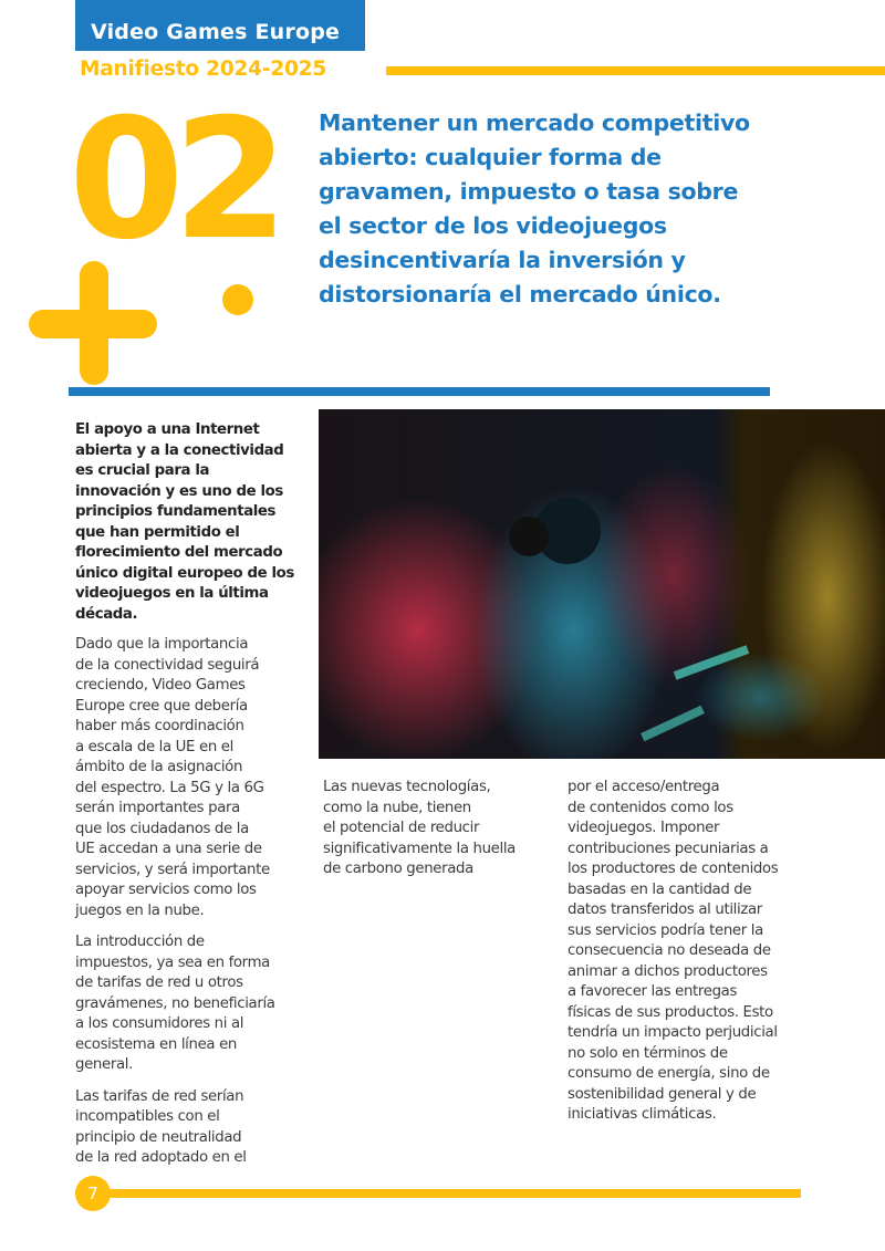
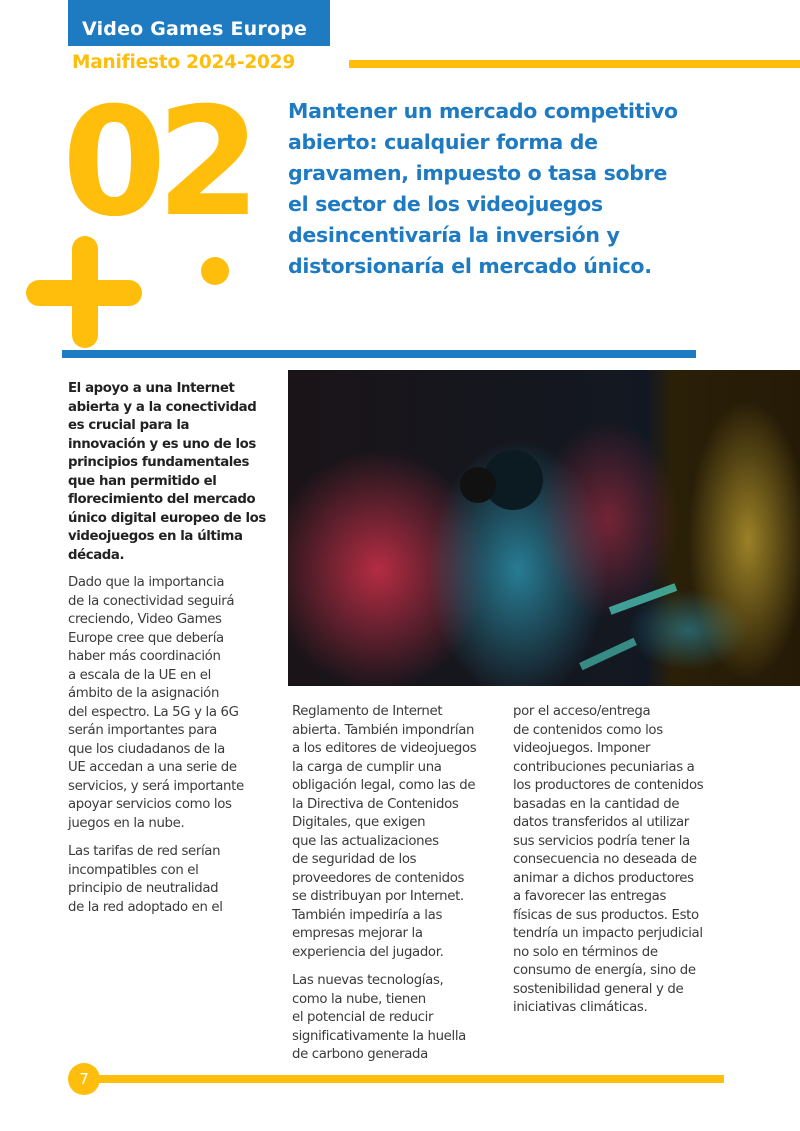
  Video Games Europe
- Manifiesto 2024-2025
+ Manifiesto 2024-2029
  02
  Mantener un mercado competitivo abierto: cualquier forma de gravamen, impuesto o tasa sobre el sector de los videojuegos desincentivaría la inversión y distorsionaría el mercado único.
  El apoyo a una Internet
  abierta y a la conectividad
  es crucial para la
  innovación y es uno de los
  principios fundamentales
  que han permitido el
  florecimiento del mercado
  único digital europeo de los
  videojuegos en la última
  década.
  Dado que la importancia
  de la conectividad seguirá
  creciendo, Video Games
  Europe cree que debería
  haber más coordinación
  a escala de la UE en el
  ámbito de la asignación
  del espectro. La 5G y la 6G
  serán importantes para
  que los ciudadanos de la
  UE accedan a una serie de
  servicios, y será importante
  apoyar servicios como los
  juegos en la nube.
- La introducción de
- impuestos, ya sea en forma
- de tarifas de red u otros
- gravámenes, no beneficiaría
- a los consumidores ni al
- ecosistema en línea en
- general.
  Las tarifas de red serían
  incompatibles con el
  principio de neutralidad
  de la red adoptado en el
+ Reglamento de Internet
+ abierta. También impondrían
+ a los editores de videojuegos
+ la carga de cumplir una
+ obligación legal, como las de
+ la Directiva de Contenidos
+ Digitales, que exigen
+ que las actualizaciones
+ de seguridad de los
+ proveedores de contenidos
+ se distribuyan por Internet.
+ También impediría a las
+ empresas mejorar la
+ experiencia del jugador.
  Las nuevas tecnologías,
  como la nube, tienen
  el potencial de reducir
  significativamente la huella
  de carbono generada
  por el acceso/entrega
  de contenidos como los
  videojuegos. Imponer
  contribuciones pecuniarias a
  los productores de contenidos
  basadas en la cantidad de
  datos transferidos al utilizar
  sus servicios podría tener la
  consecuencia no deseada de
  animar a dichos productores
  a favorecer las entregas
  físicas de sus productos. Esto
  tendría un impacto perjudicial
  no solo en términos de
  consumo de energía, sino de
  sostenibilidad general y de
  iniciativas climáticas.
  7
